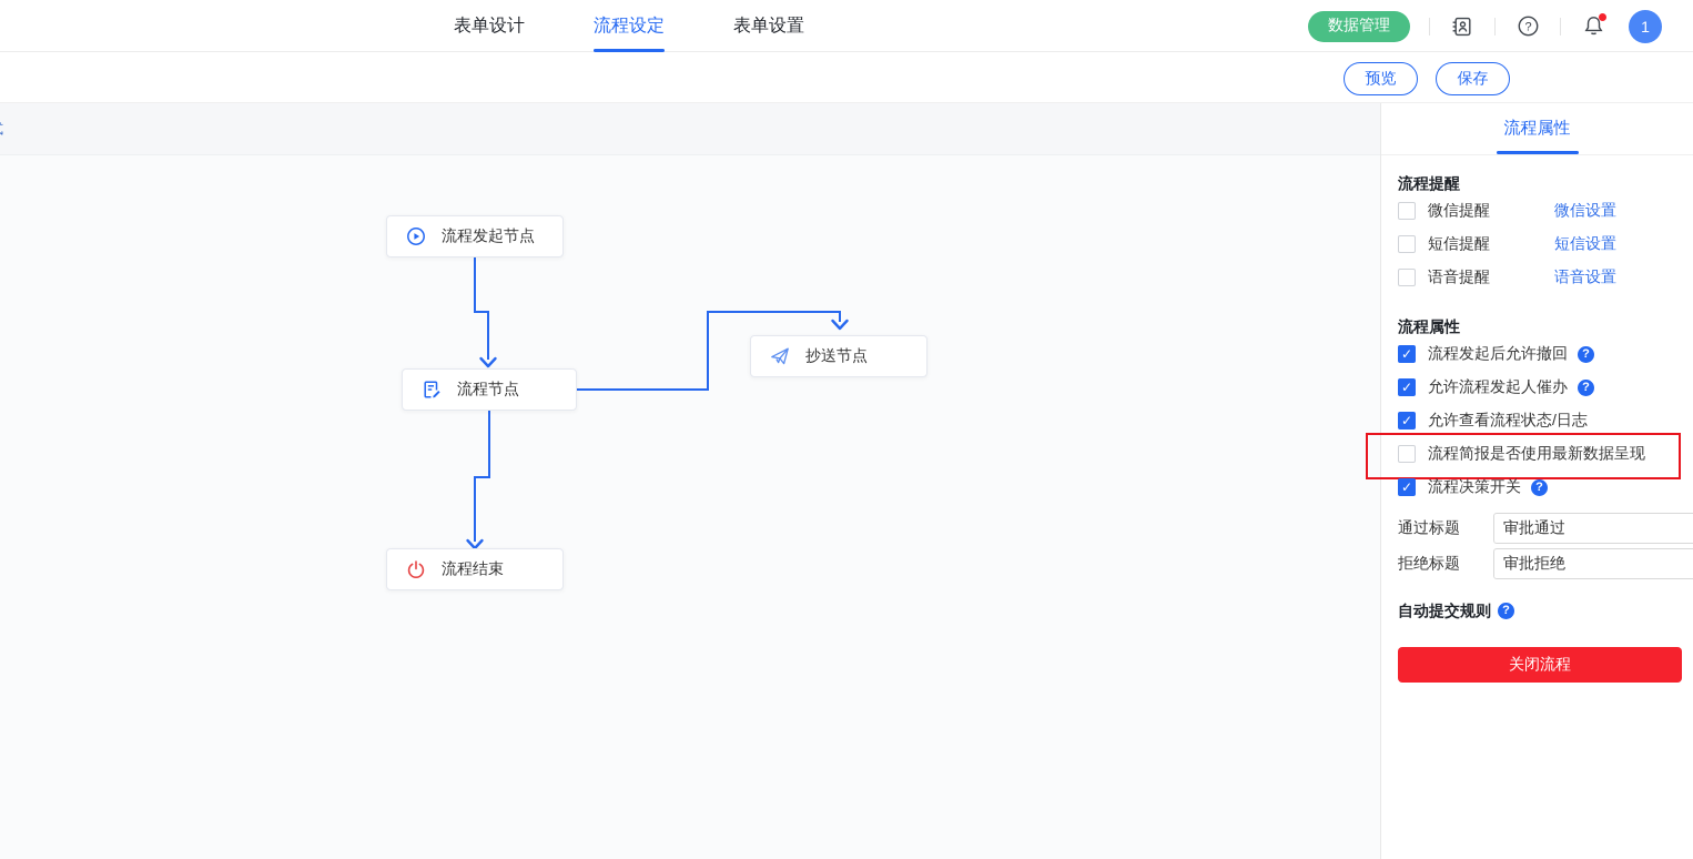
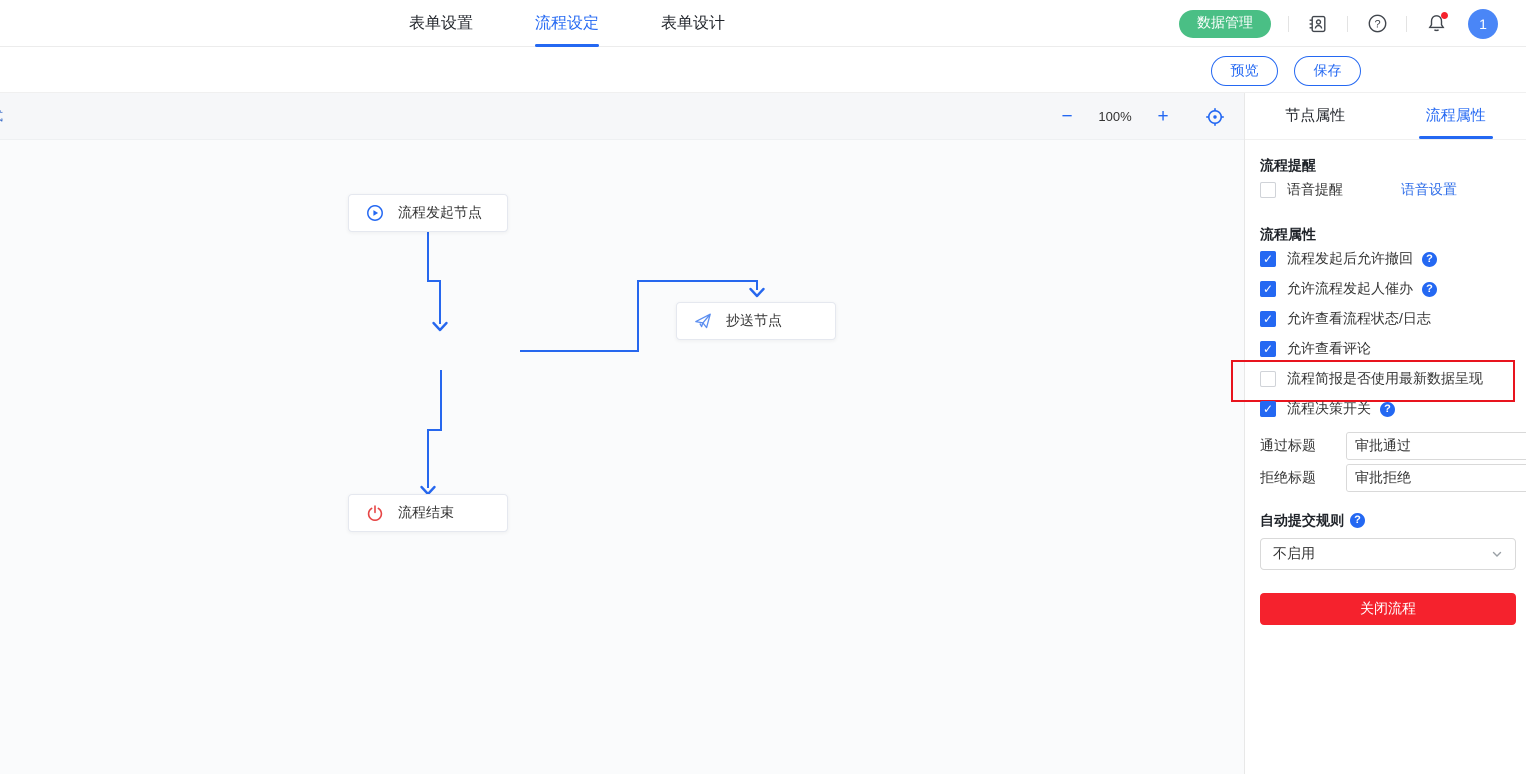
- 表单设计
+ 表单设置
  流程设定
- 表单设置
+ 表单设计
  数据管理
  ?
  1
  预览
  保存
+ −
+ 100%
+ +
  流程发起节点
- 流程节点
  抄送节点
  流程结束
+ 节点属性
  流程属性
  流程提醒
- 微信提醒
- 微信设置
- 短信提醒
- 短信设置
  语音提醒
  语音设置
  流程属性
  流程发起后允许撤回
  ?
  允许流程发起人催办
  ?
  允许查看流程状态/日志
+ 允许查看评论
  流程简报是否使用最新数据呈现
  流程决策开关
  ?
  通过标题
  审批通过
  拒绝标题
  审批拒绝
  自动提交规则
  ?
+ 不启用
  关闭流程
